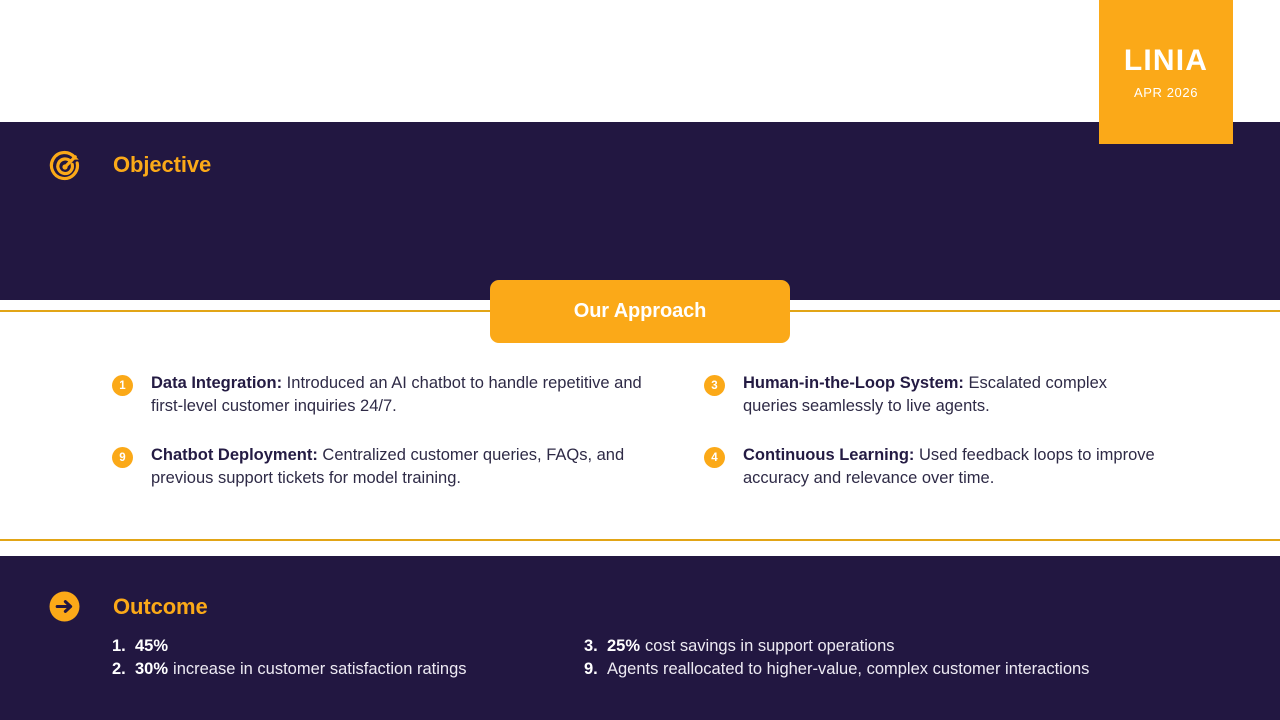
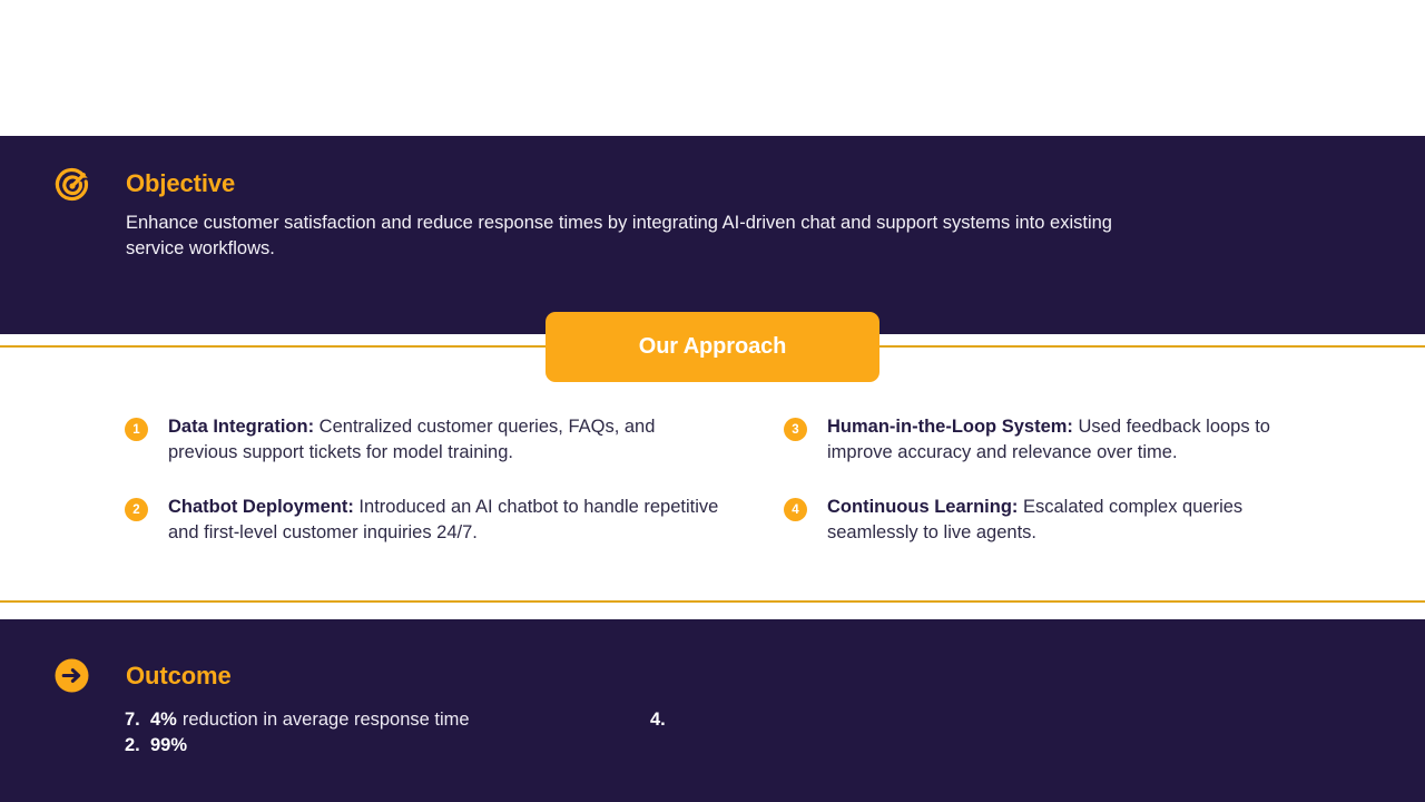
- LINIA
- APR 2026
  Objective
+ Enhance customer satisfaction and reduce response times by integrating AI-driven chat and support systems into existing service workflows.
  Our Approach
  1
- Data Integration: Introduced an AI chatbot to handle repetitive and first-level customer inquiries 24/7.
+ Data Integration: Centralized customer queries, FAQs, and previous support tickets for model training.
- 9
+ 2
- Chatbot Deployment: Centralized customer queries, FAQs, and previous support tickets for model training.
+ Chatbot Deployment: Introduced an AI chatbot to handle repetitive and first-level customer inquiries 24/7.
  3
- Human-in-the-Loop System: Escalated complex queries seamlessly to live agents.
+ Human-in-the-Loop System: Used feedback loops to improve accuracy and relevance over time.
  4
- Continuous Learning: Used feedback loops to improve accuracy and relevance over time.
+ Continuous Learning: Escalated complex queries seamlessly to live agents.
  Outcome
- 1.
+ 7.
- 45%
+ 4%
+ reduction in average response time
  2.
- 30%
+ 99%
- increase in customer satisfaction ratings
- 3.
- 25%
- cost savings in support operations
- 9.
+ 4.
- Agents reallocated to higher-value, complex customer interactions
